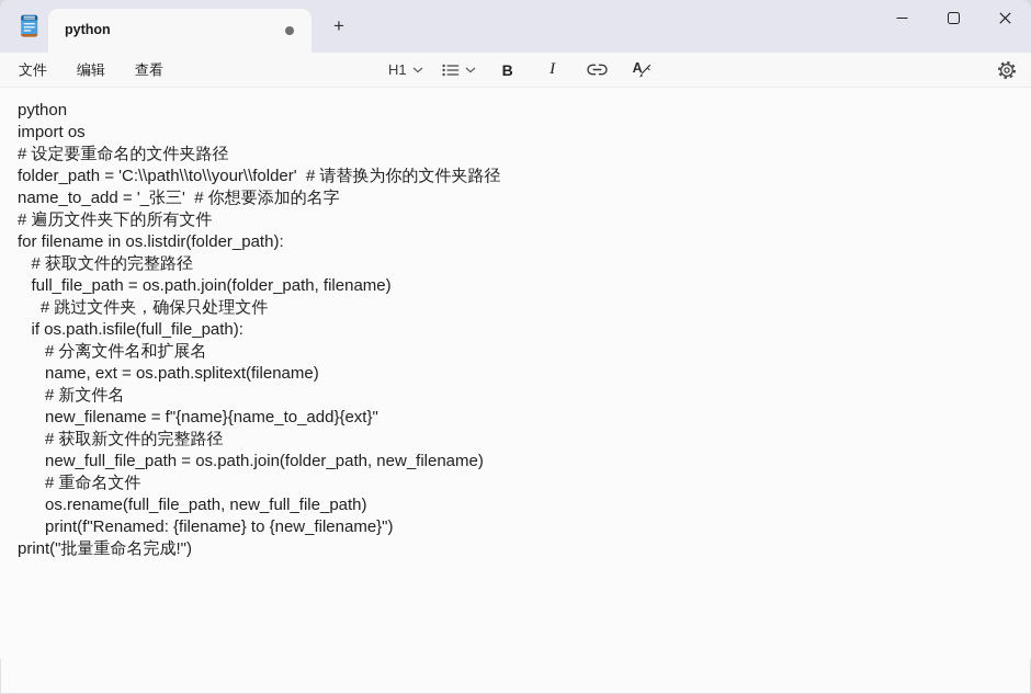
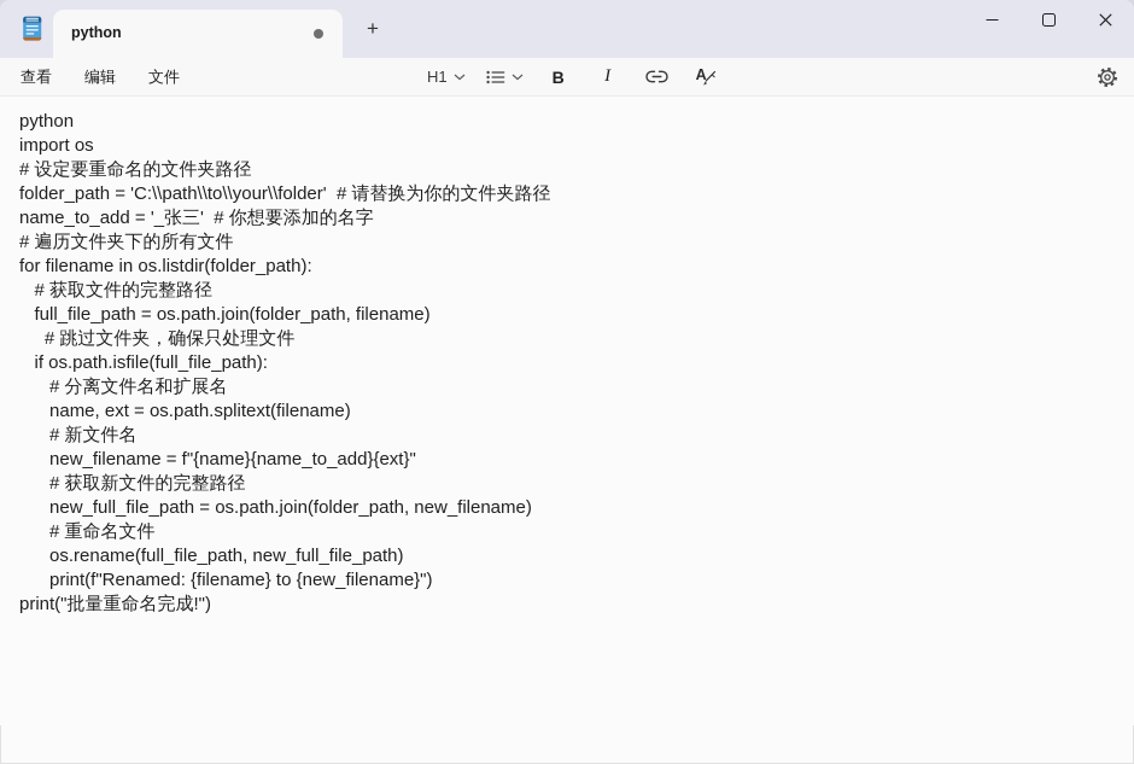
  python
  +
- 文件
+ 查看
  编辑
- 查看
+ 文件
  H1
  B
  I
  A
  python
  import os
  # 设定要重命名的文件夹路径
  folder_path = 'C:\\path\\to\\your\\folder' # 请替换为你的文件夹路径
  name_to_add = '_张三' # 你想要添加的名字
  # 遍历文件夹下的所有文件
  for filename in os.listdir(folder_path):
  # 获取文件的完整路径
  full_file_path = os.path.join(folder_path, filename)
  # 跳过文件夹，确保只处理文件
  if os.path.isfile(full_file_path):
  # 分离文件名和扩展名
  name, ext = os.path.splitext(filename)
  # 新文件名
  new_filename = f"{name}{name_to_add}{ext}"
  # 获取新文件的完整路径
  new_full_file_path = os.path.join(folder_path, new_filename)
  # 重命名文件
  os.rename(full_file_path, new_full_file_path)
  print(f"Renamed: {filename} to {new_filename}")
  print("批量重命名完成!")
